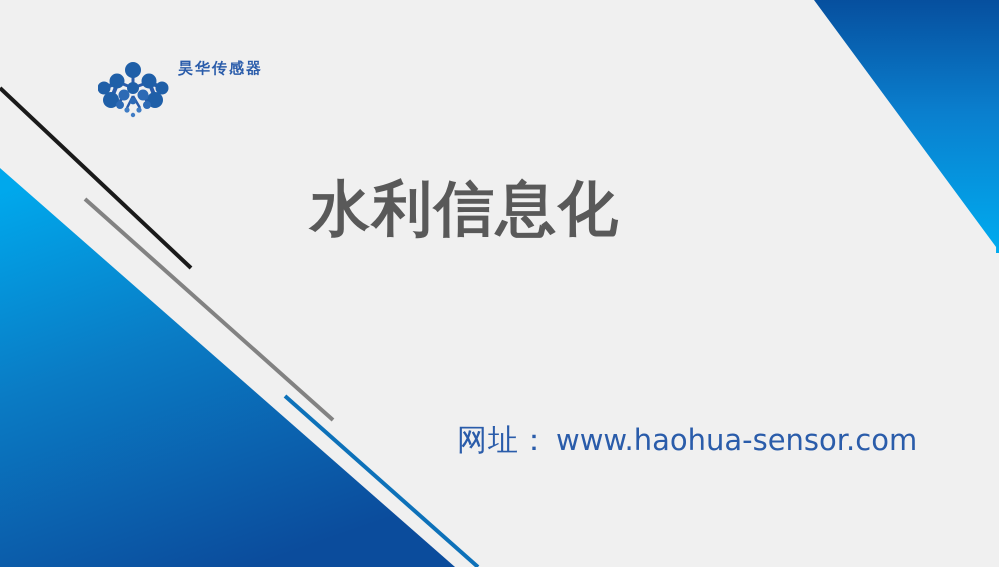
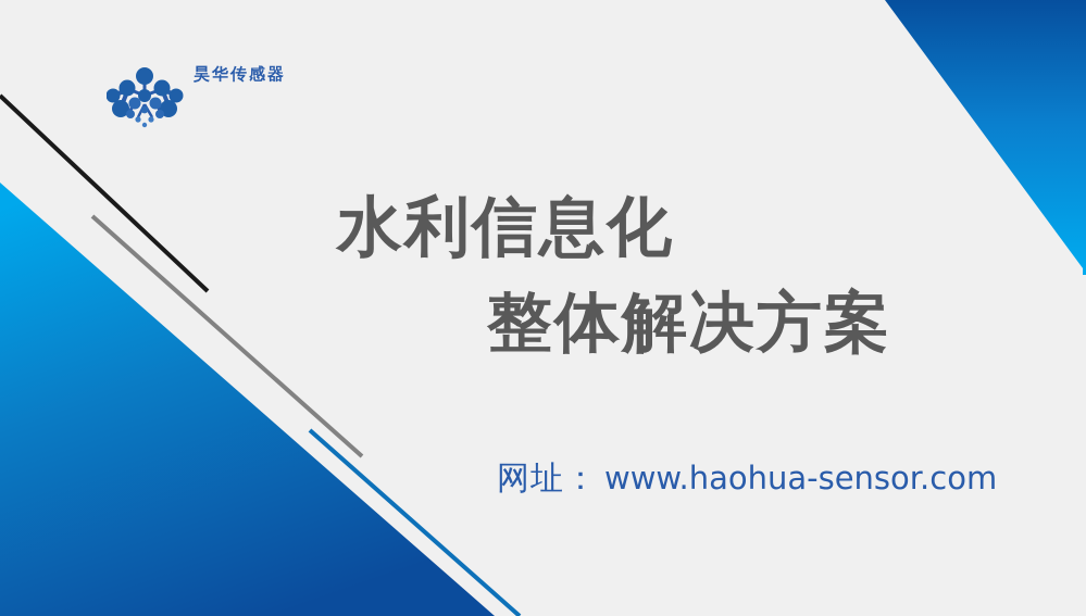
  昊华传感器
  水利信息化
+ 整体解决方案
  网址：
  www.haohua-sensor.com
